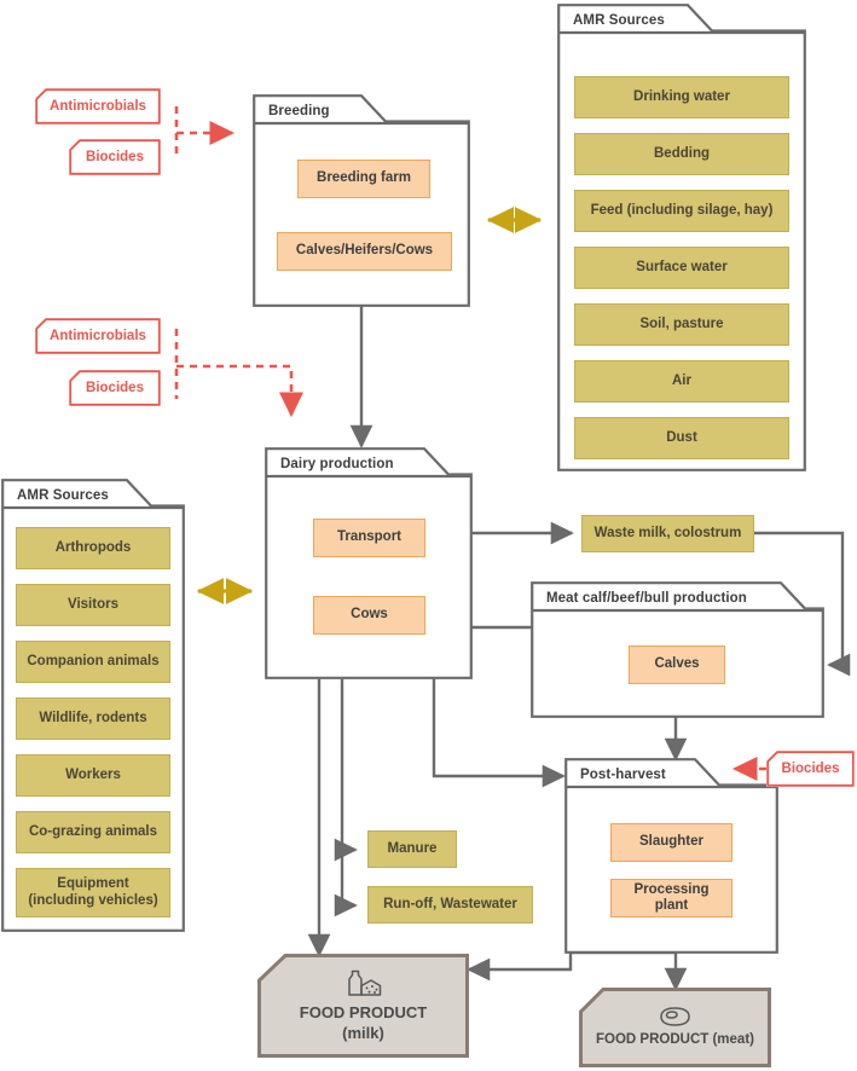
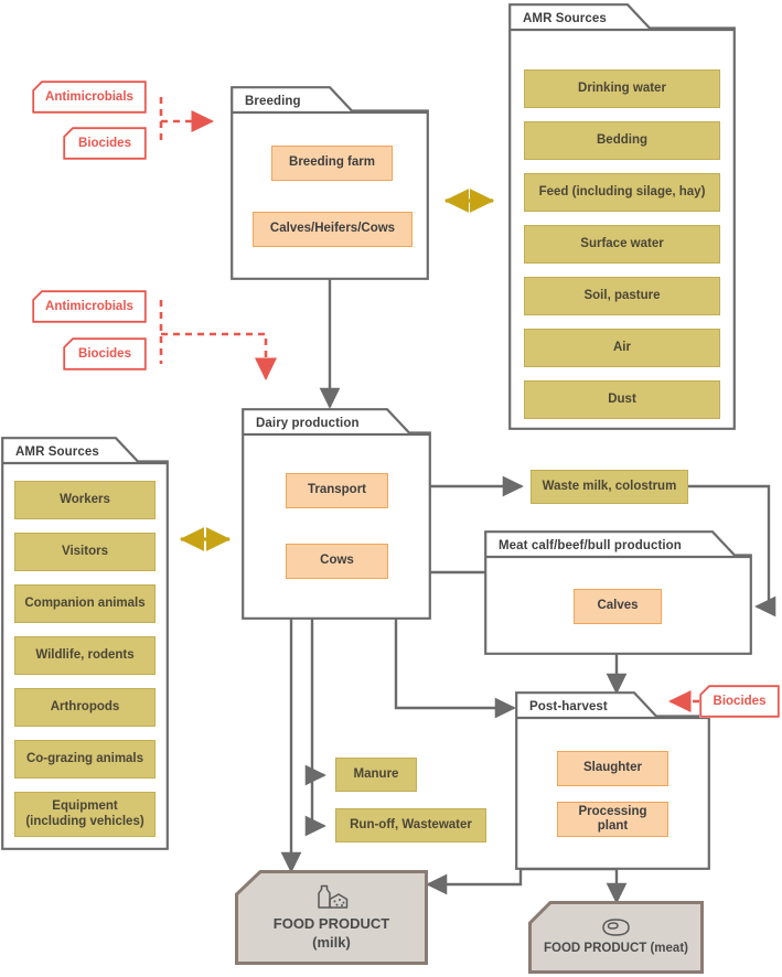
  AMR Sources
  Drinking water
  Bedding
  Feed (including silage, hay)
  Surface water
  Soil, pasture
  Air
  Dust
  AMR Sources
- Arthropods
+ Workers
  Visitors
  Companion animals
  Wildlife, rodents
- Workers
+ Arthropods
  Co-grazing animals
  Equipment
  (including vehicles)
  Breeding
  Breeding farm
  Calves/Heifers/Cows
  Dairy production
  Transport
  Cows
  Meat calf/beef/bull production
  Calves
  Post-harvest
  Slaughter
  Processing plant
  Waste milk, colostrum
  Manure
  Run-off, Wastewater
  Antimicrobials
  Biocides
  Antimicrobials
  Biocides
  Biocides
  FOOD PRODUCT
  (milk)
  FOOD PRODUCT (meat)
